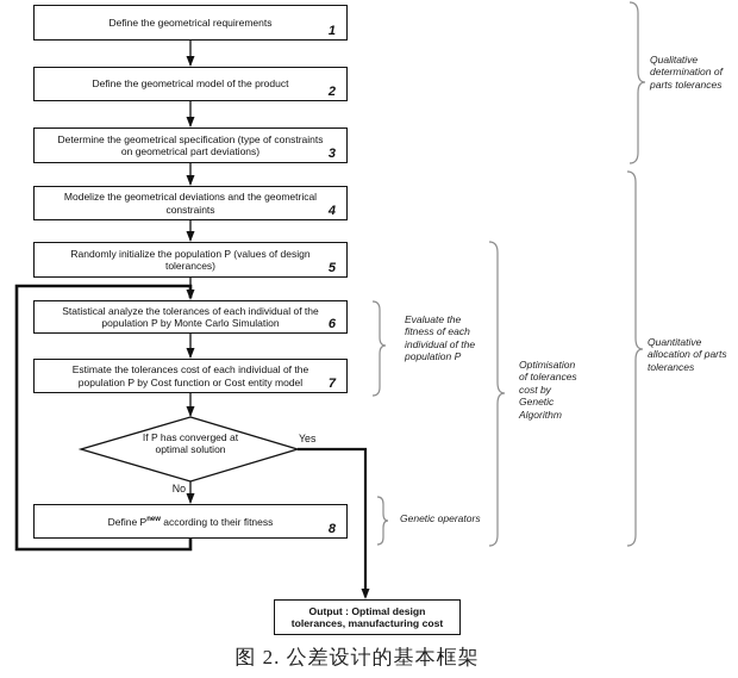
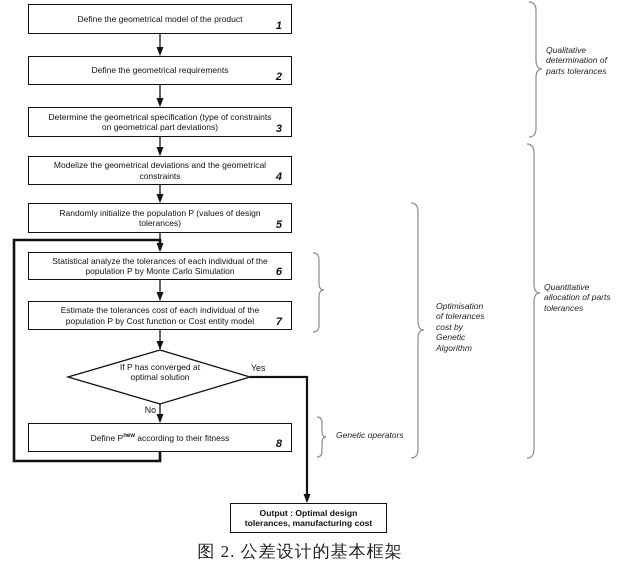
- Define the geometrical requirements
+ Define the geometrical model of the product
  1
- Define the geometrical model of the product
+ Define the geometrical requirements
  2
  Determine the geometrical specification (type of constraints
  on geometrical part deviations)
  3
  Modelize the geometrical deviations and the geometrical
  constraints
  4
  Randomly initialize the population P (values of design
  tolerances)
  5
  Statistical analyze the tolerances of each individual of the
  population P by Monte Carlo Simulation
  6
  Estimate the tolerances cost of each individual of the
  population P by Cost function or Cost entity model
  7
  If P has converged at
  optimal solution
  Yes
  No
  Define P according to their fitness
  8
  Output : Optimal design
  tolerances, manufacturing cost
  Qualitative
  determination of
  parts tolerances
  Quantitative
  allocation of parts
  tolerances
  Optimisation
  of tolerances
  cost by
  Genetic
  Algorithm
- Evaluate the
- fitness of each
- individual of the
- population P
  Genetic operators
  图 2. 公差设计的基本框架
